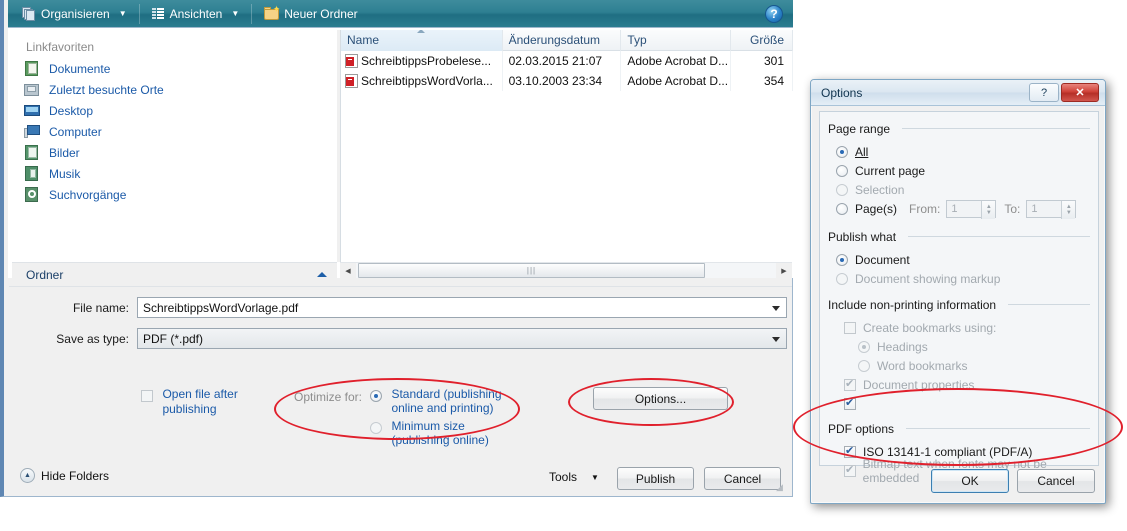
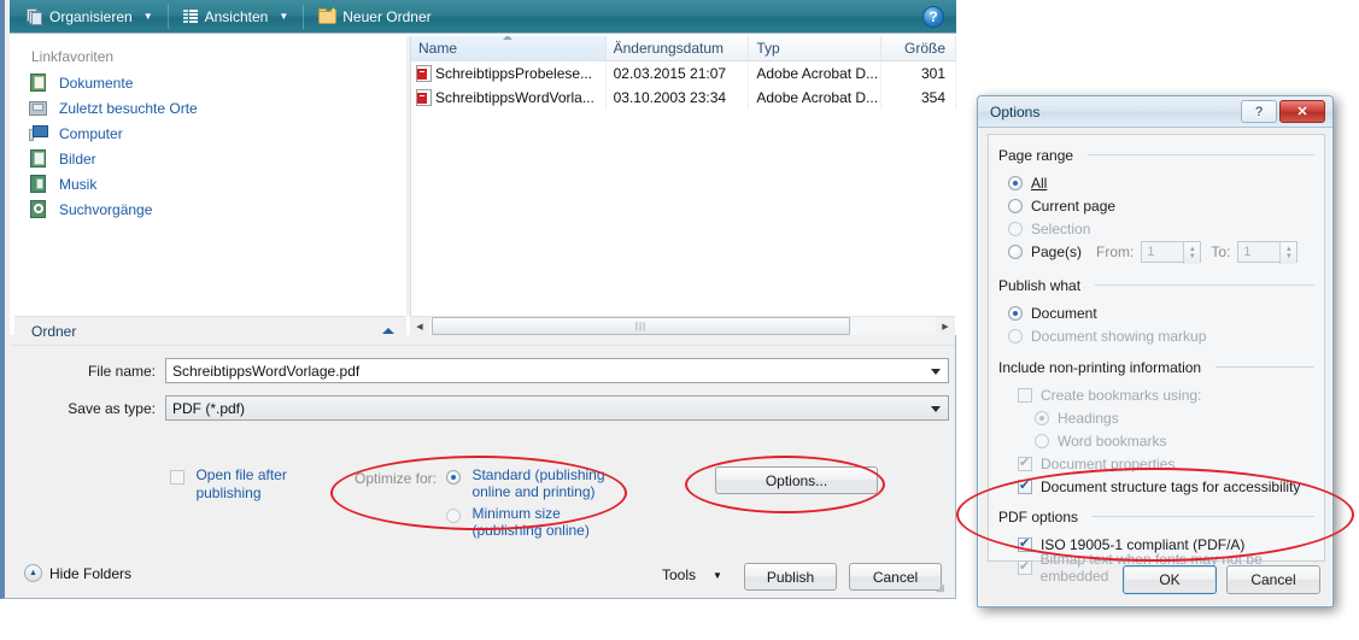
  Organisieren
  ▼
  Ansichten
  ▼
  ✦
  Neuer Ordner
  ?
  Linkfavoriten
  Dokumente
  Zuletzt besuchte Orte
- Desktop
  Computer
  Bilder
  Musik
  Suchvorgänge
  Name
  Änderungsdatum
  Typ
  Größe
  SchreibtippsProbelese...
  02.03.2015 21:07
  Adobe Acrobat D...
  301
  SchreibtippsWordVorla...
  03.10.2003 23:34
  Adobe Acrobat D...
  354
  |||
  Ordner
  File name:
  SchreibtippsWordVorlage.pdf
  Save as type:
  PDF (*.pdf)
  Open file after publishing
  Optimize for:
  Standard (publishing online and printing)
  Minimum size (publishing online)
  Options...
  Hide Folders
  Tools
  ▼
  Publish
  Cancel
  ◢
  Options
  ?
  ✕
  Page range
  All
  Current page
  Selection
  Page(s)
  From:
  1
  To:
  1
  Publish what
  Document
  Document showing markup
  Include non-printing information
  Create bookmarks using:
  Headings
  Word bookmarks
  Document properties
+ Document structure tags for accessibility
  PDF options
- ISO 13141-1 compliant (PDF/A)
+ ISO 19005-1 compliant (PDF/A)
  Bitmap text when fonts may not be embedded
  OK
  Cancel
